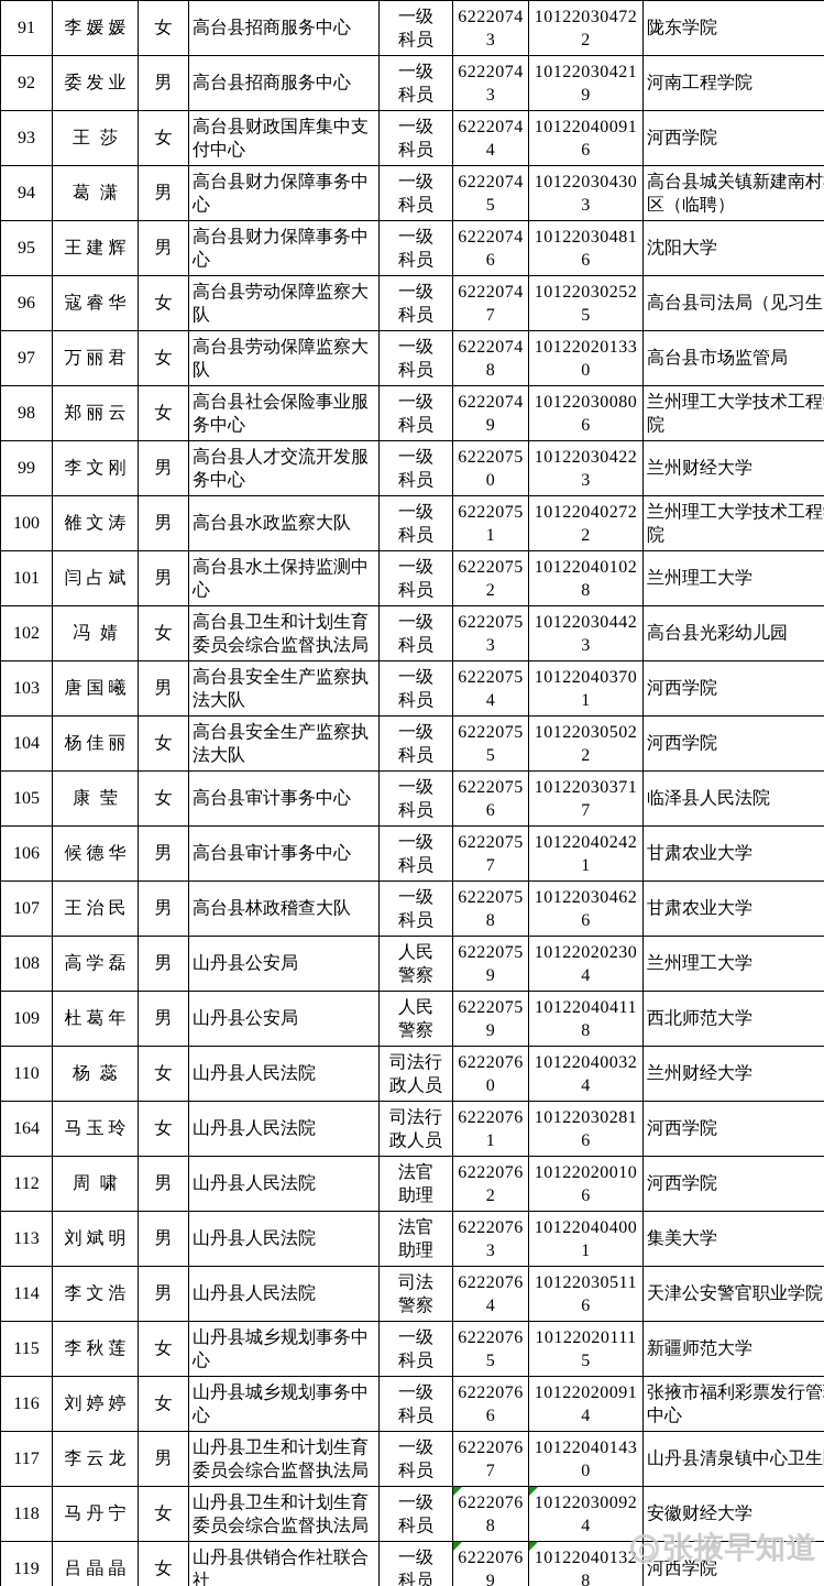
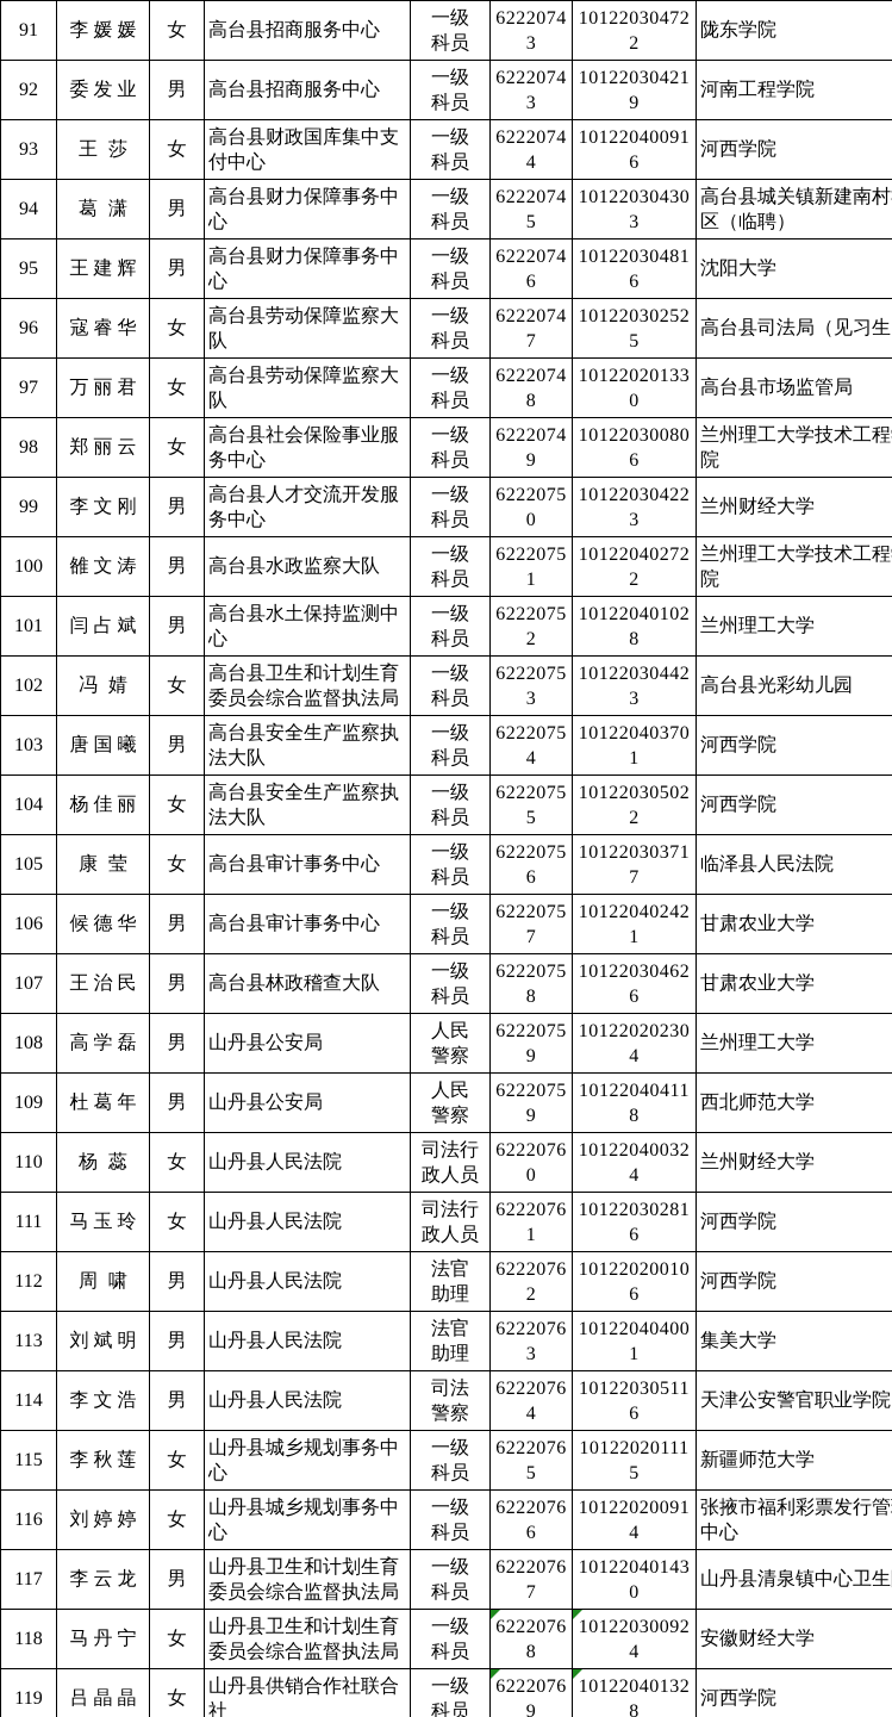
  91	李媛媛	女	高台县招商服务中心	一级 科员	62220743	101220304722	陇东学院
  92	委发业	男	高台县招商服务中心	一级 科员	62220743	101220304219	河南工程学院
  93	王莎	女	高台县财政国库集中支付中心	一级 科员	62220744	101220400916	河西学院
  94	葛潇	男	高台县财力保障事务中心	一级 科员	62220745	101220304303	高台县城关镇新建南村区（临聘）
  95	王建辉	男	高台县财力保障事务中心	一级 科员	62220746	101220304816	沈阳大学
  96	寇睿华	女	高台县劳动保障监察大队	一级 科员	62220747	101220302525	高台县司法局（见习生
  97	万丽君	女	高台县劳动保障监察大队	一级 科员	62220748	101220201330	高台县市场监管局
  98	郑丽云	女	高台县社会保险事业服务中心	一级 科员	62220749	101220300806	兰州理工大学技术工程院
  99	李文刚	男	高台县人才交流开发服务中心	一级 科员	62220750	101220304223	兰州财经大学
  100	雒文涛	男	高台县水政监察大队	一级 科员	62220751	101220402722	兰州理工大学技术工程院
  101	闫占斌	男	高台县水土保持监测中心	一级 科员	62220752	101220401028	兰州理工大学
  102	冯婧	女	高台县卫生和计划生育委员会综合监督执法局	一级 科员	62220753	101220304423	高台县光彩幼儿园
  103	唐国曦	男	高台县安全生产监察执法大队	一级 科员	62220754	101220403701	河西学院
  104	杨佳丽	女	高台县安全生产监察执法大队	一级 科员	62220755	101220305022	河西学院
  105	康莹	女	高台县审计事务中心	一级 科员	62220756	101220303717	临泽县人民法院
  106	候德华	男	高台县审计事务中心	一级 科员	62220757	101220402421	甘肃农业大学
  107	王治民	男	高台县林政稽查大队	一级 科员	62220758	101220304626	甘肃农业大学
  108	高学磊	男	山丹县公安局	人民 警察	62220759	101220202304	兰州理工大学
  109	杜葛年	男	山丹县公安局	人民 警察	62220759	101220404118	西北师范大学
  110	杨蕊	女	山丹县人民法院	司法行 政人员	62220760	101220400324	兰州财经大学
- 164	马玉玲	女	山丹县人民法院	司法行 政人员	62220761	101220302816	河西学院
+ 111	马玉玲	女	山丹县人民法院	司法行 政人员	62220761	101220302816	河西学院
  112	周啸	男	山丹县人民法院	法官 助理	62220762	101220200106	河西学院
  113	刘斌明	男	山丹县人民法院	法官 助理	62220763	101220404001	集美大学
  114	李文浩	男	山丹县人民法院	司法 警察	62220764	101220305116	天津公安警官职业学院
  115	李秋莲	女	山丹县城乡规划事务中心	一级 科员	62220765	101220201115	新疆师范大学
  116	刘婷婷	女	山丹县城乡规划事务中心	一级 科员	62220766	101220200914	张掖市福利彩票发行管中心
  117	李云龙	男	山丹县卫生和计划生育委员会综合监督执法局	一级 科员	62220767	101220401430	山丹县清泉镇中心卫生
  118	马丹宁	女	山丹县卫生和计划生育委员会综合监督执法局	一级 科员	62220768	101220300924	安徽财经大学
  119	吕晶晶	女	山丹县供销合作社联合社	一级 科员	62220769	101220401328	河西学院
- 张掖早知道
